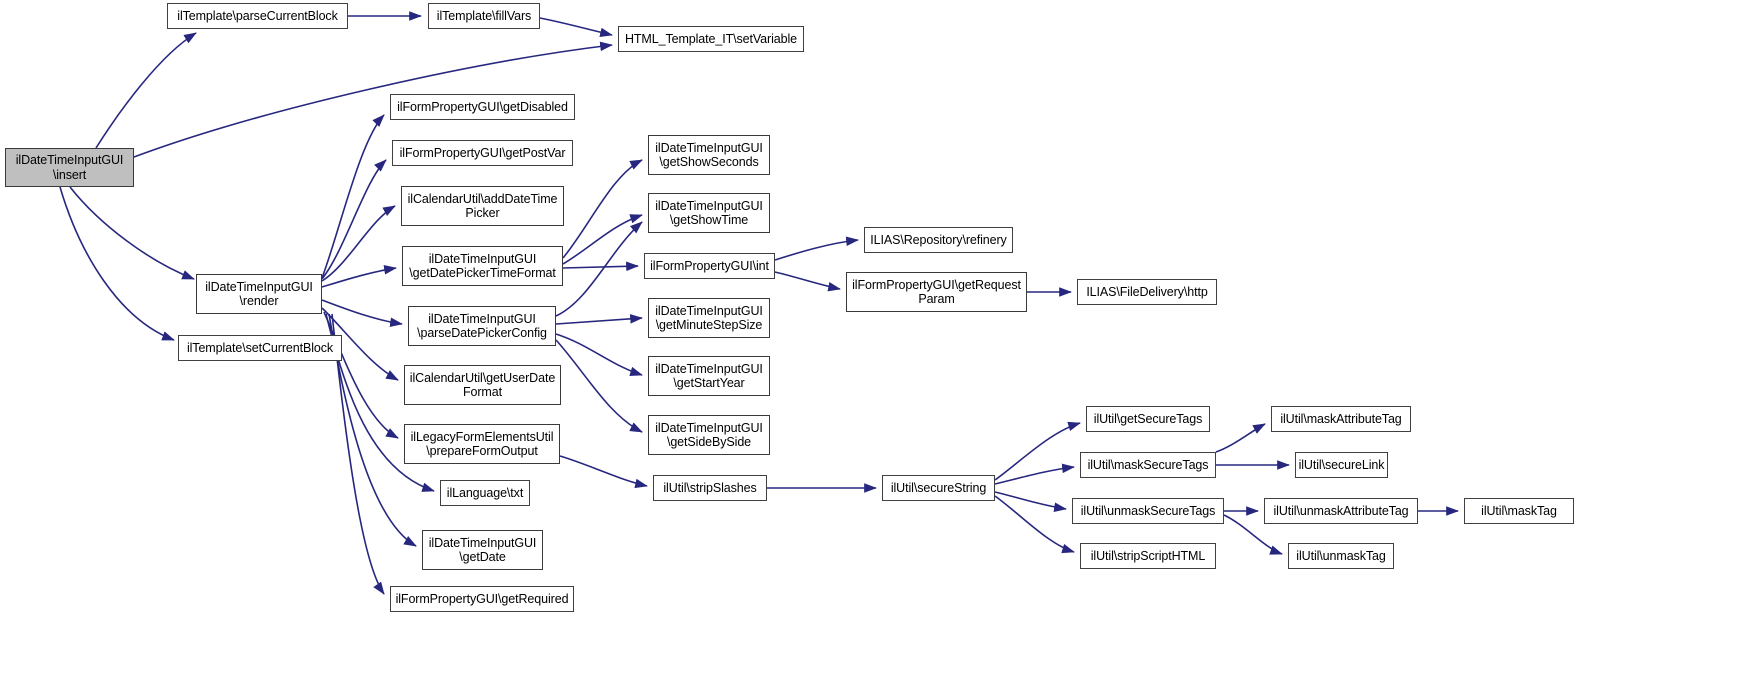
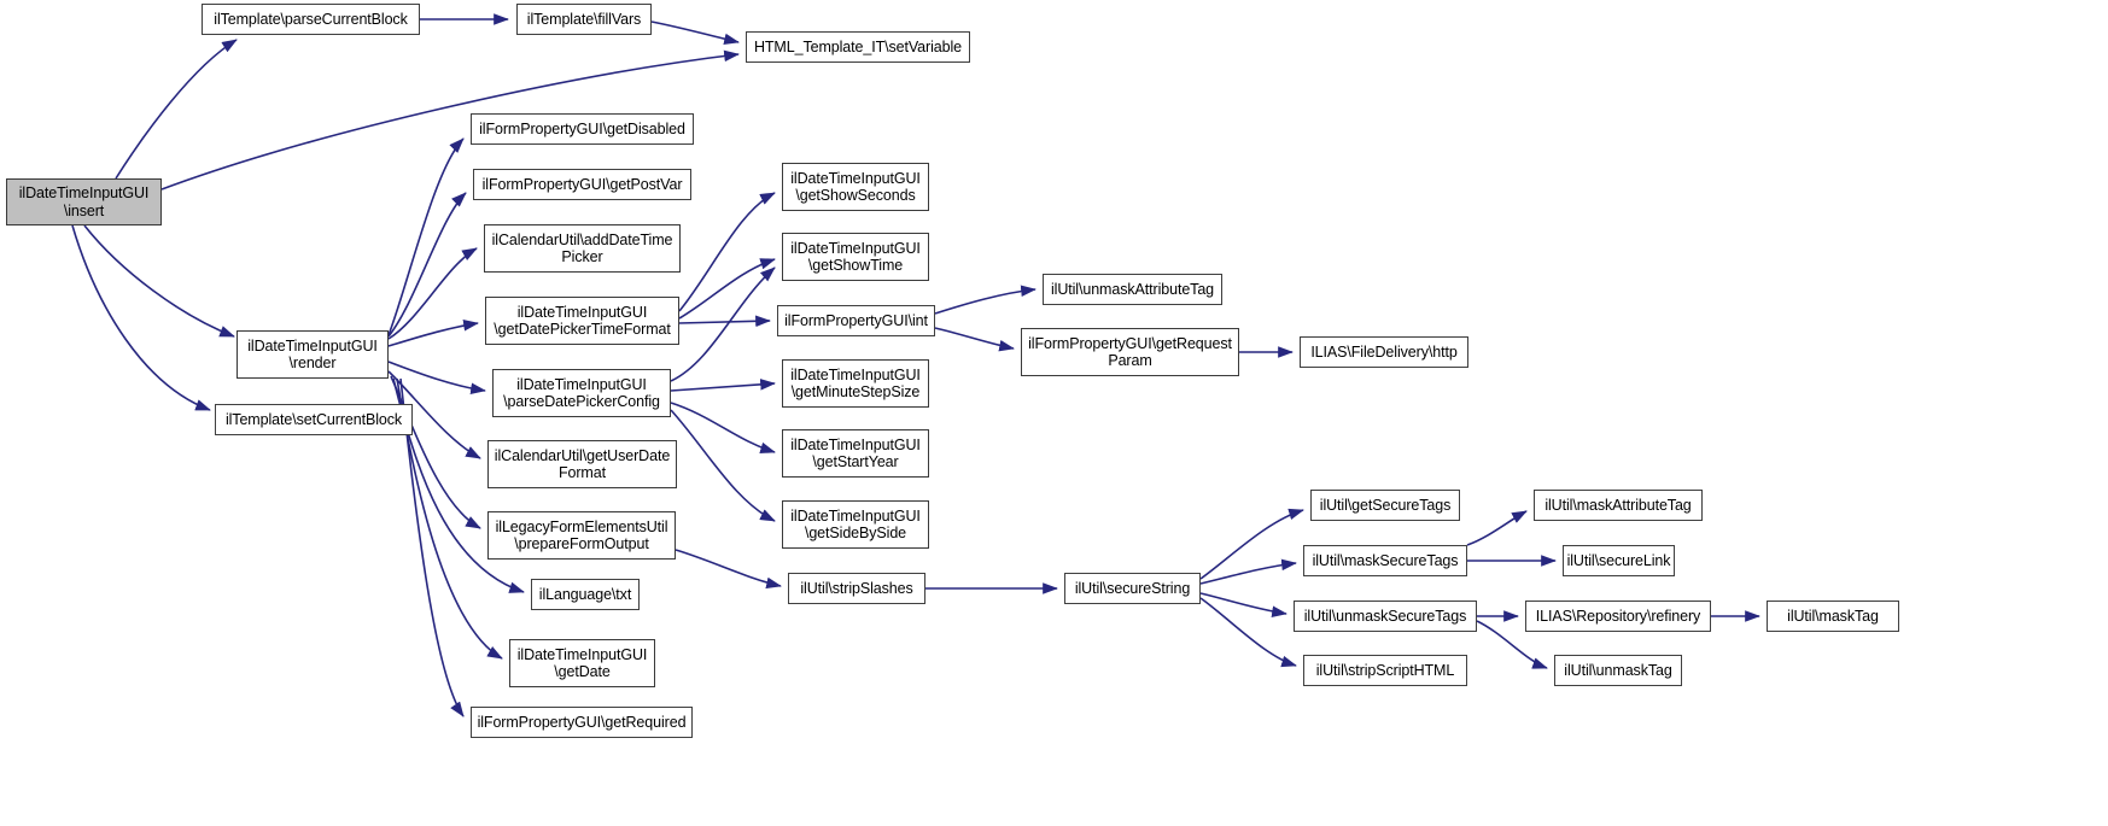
  ilDateTimeInputGUI
  \insert
  ilTemplate\parseCurrentBlock
  ilTemplate\fillVars
  HTML_Template_IT\setVariable
  ilFormPropertyGUI\getDisabled
  ilFormPropertyGUI\getPostVar
  ilCalendarUtil\addDateTime
  Picker
  ilDateTimeInputGUI
  \getDatePickerTimeFormat
  ilDateTimeInputGUI
  \render
  ilDateTimeInputGUI
  \parseDatePickerConfig
  ilTemplate\setCurrentBlock
  ilCalendarUtil\getUserDate
  Format
  ilLegacyFormElementsUtil
  \prepareFormOutput
  ilLanguage\txt
  ilDateTimeInputGUI
  \getDate
  ilFormPropertyGUI\getRequired
  ilDateTimeInputGUI
  \getShowSeconds
  ilDateTimeInputGUI
  \getShowTime
  ilFormPropertyGUI\int
  ilDateTimeInputGUI
  \getMinuteStepSize
  ilDateTimeInputGUI
  \getStartYear
  ilDateTimeInputGUI
  \getSideBySide
  ilUtil\stripSlashes
- ILIAS\Repository\refinery
+ ilUtil\unmaskAttributeTag
  ilFormPropertyGUI\getRequest
  Param
  ILIAS\FileDelivery\http
  ilUtil\secureString
  ilUtil\getSecureTags
  ilUtil\maskSecureTags
  ilUtil\unmaskSecureTags
  ilUtil\stripScriptHTML
  ilUtil\maskAttributeTag
  ilUtil\secureLink
- ilUtil\unmaskAttributeTag
+ ILIAS\Repository\refinery
  ilUtil\unmaskTag
  ilUtil\maskTag
